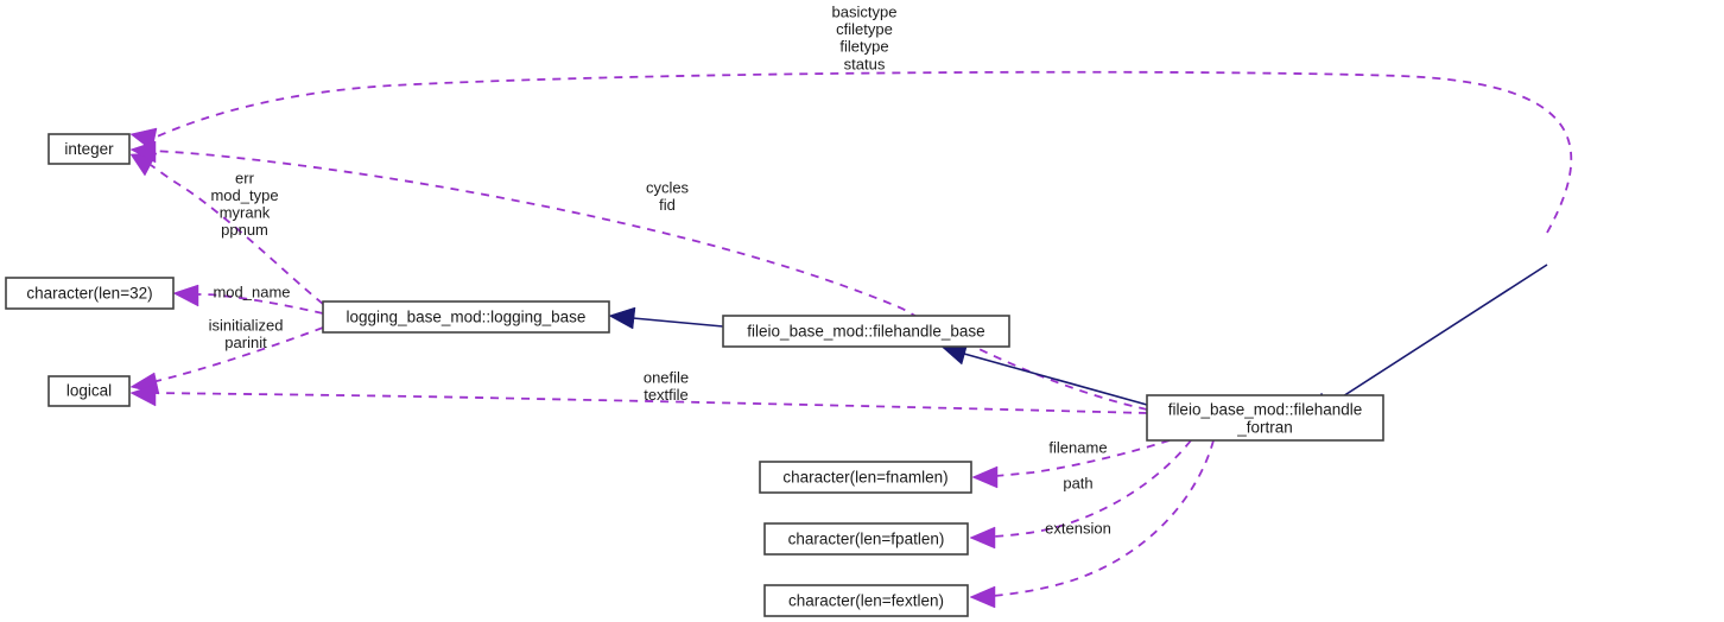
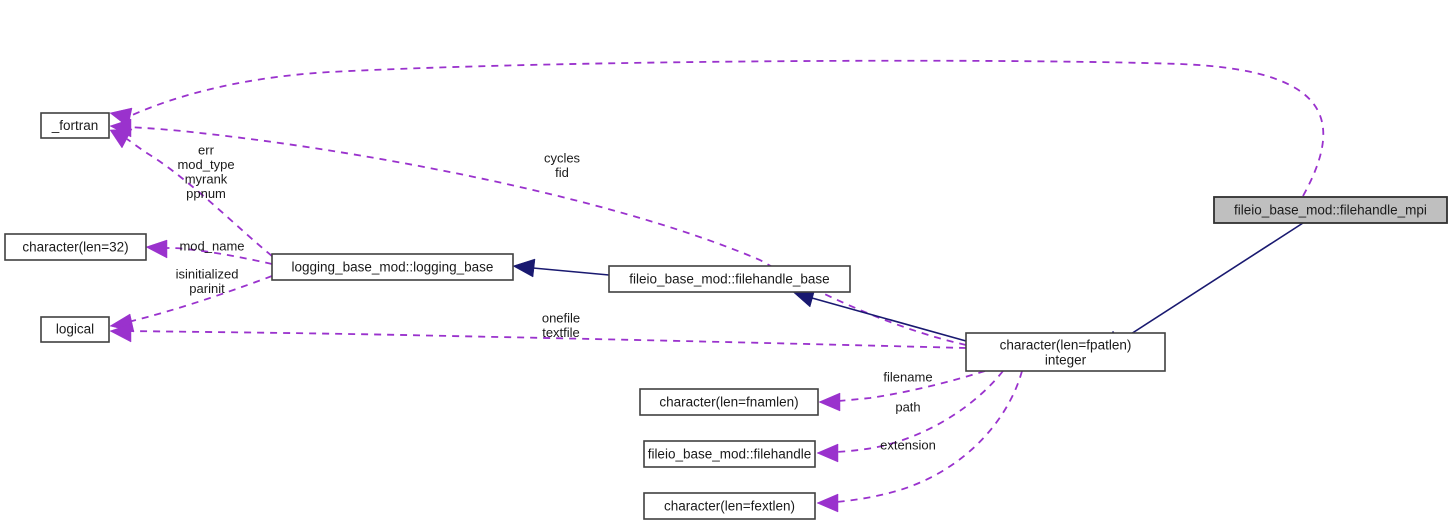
- integer
+ _fortran
  character(len=32)
  logical
  logging_base_mod::logging_base
  fileio_base_mod::filehandle_base
- fileio_base_mod::filehandle
+ character(len=fpatlen)
- _fortran
+ integer
+ fileio_base_mod::filehandle_mpi
  character(len=fnamlen)
- character(len=fpatlen)
+ fileio_base_mod::filehandle
  character(len=fextlen)
- basictype
- cfiletype
- filetype
- status
  err
  mod_type
  myrank
  ppnum
  cycles
  fid
  mod_name
  isinitialized
  parinit
  onefile
  textfile
  filename
  path
  extension
